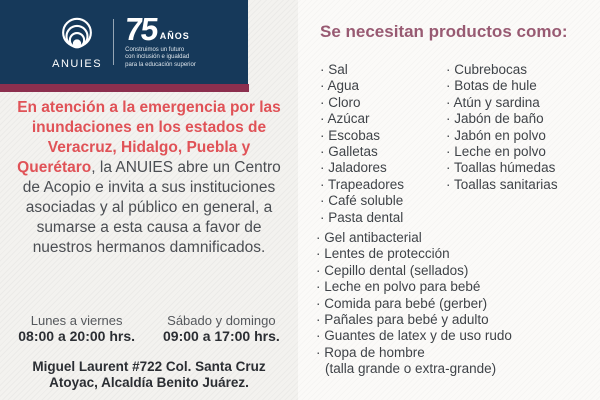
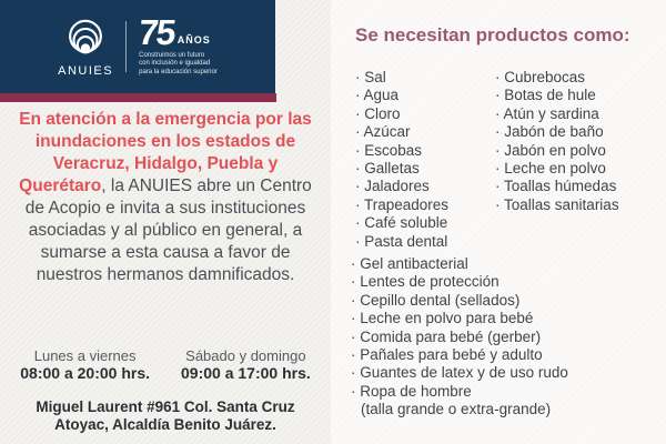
  ANUIES
  AÑOS
  En atención a la emergencia por las inundaciones en los estados de Veracruz, Hidalgo, Puebla y Querétaro, la ANUIES abre un Centro de Acopio e invita a sus instituciones asociadas y al público en general, a sumarse a esta causa a favor de nuestros hermanos damnificados.
  Lunes a viernes
  08:00 a 20:00 hrs.
  Sábado y domingo
  09:00 a 17:00 hrs.
- Miguel Laurent #722 Col. Santa Cruz
+ Miguel Laurent #961 Col. Santa Cruz
  Atoyac, Alcaldía Benito Juárez.
  Se necesitan productos como:
  Sal
  Agua
  Cloro
  Azúcar
  Escobas
  Galletas
  Jaladores
  Trapeadores
  Café soluble
  Pasta dental
  Cubrebocas
  Botas de hule
  Atún y sardina
  Jabón de baño
  Jabón en polvo
  Leche en polvo
  Toallas húmedas
  Toallas sanitarias
  Gel antibacterial
  Lentes de protección
  Cepillo dental (sellados)
  Leche en polvo para bebé
  Comida para bebé (gerber)
  Pañales para bebé y adulto
  Guantes de latex y de uso rudo
  Ropa de hombre
  (talla grande o extra-grande)
